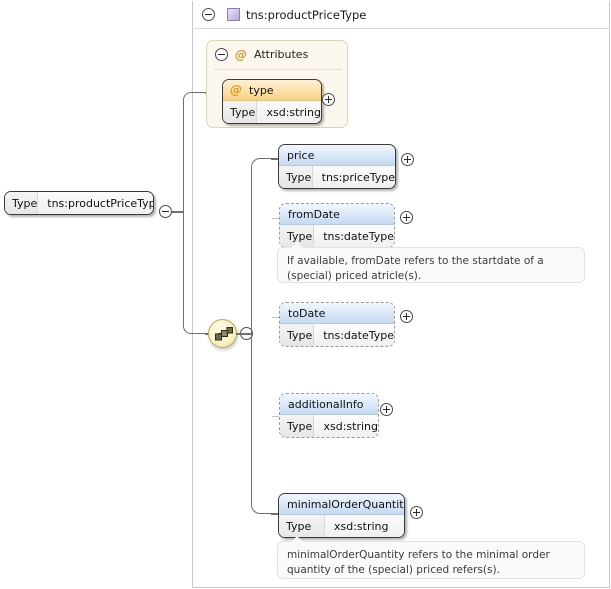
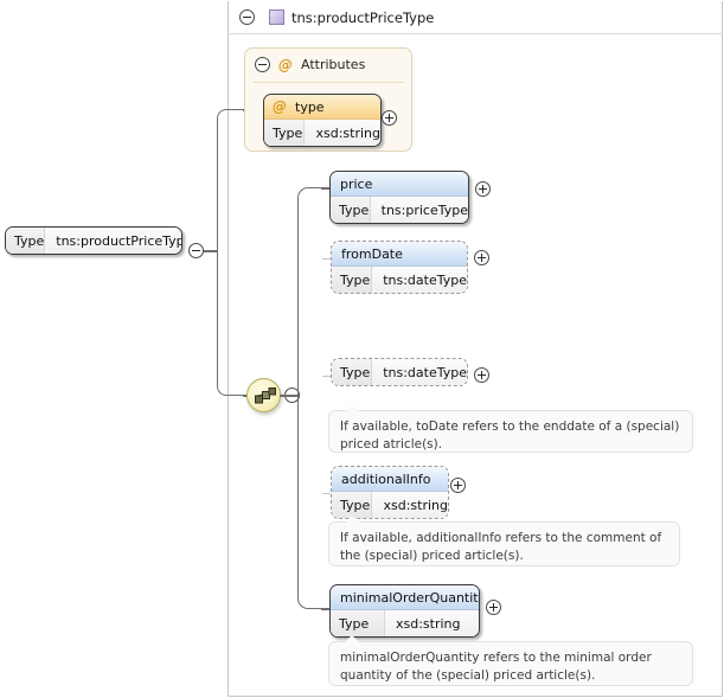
  tns:productPriceType
  Type
  tns:productPriceTyp
  @
  Attributes
  @
  type
  Type
  xsd:string
  price
  Type
  tns:priceType
  fromDate
  Type
  tns:dateType
- If available, fromDate refers to the startdate of a (special) priced atricle(s).
- toDate
  Type
  tns:dateType
+ If available, toDate refers to the enddate of a (special) priced atricle(s).
  additionalInfo
  Type
  xsd:string
+ If available, additionalInfo refers to the comment of the (special) priced article(s).
  minimalOrderQuantit
  Type
  xsd:string
- minimalOrderQuantity refers to the minimal order quantity of the (special) priced refers(s).
+ minimalOrderQuantity refers to the minimal order quantity of the (special) priced article(s).
